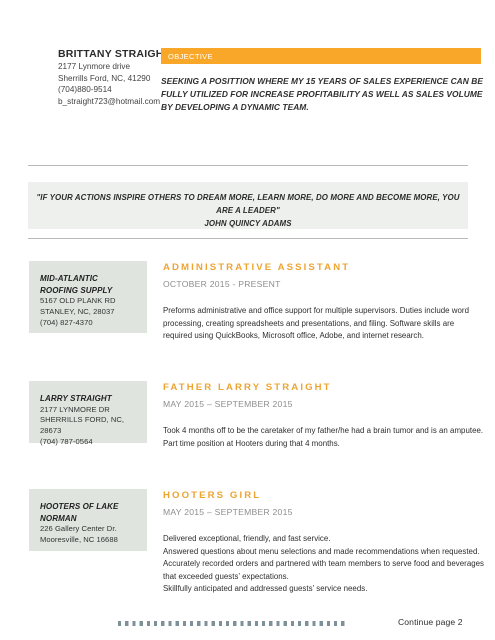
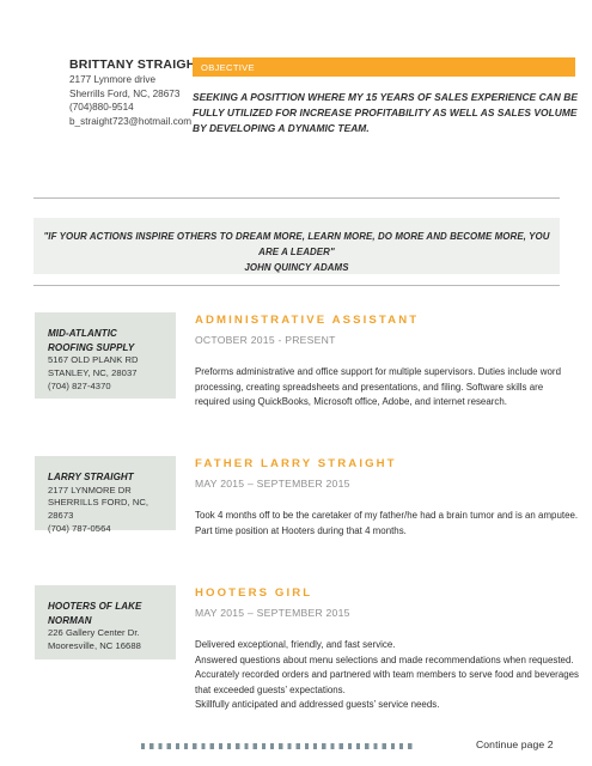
  BRITTANY STRAIGH
  2177 Lynmore drive
- Sherrills Ford, NC, 41290
+ Sherrills Ford, NC, 28673
  (704)880-9514
  b_straight723@hotmail.com
  OBJECTIVE
  SEEKING A POSITTION WHERE MY 15 YEARS OF SALES EXPERIENCE CAN BE FULLY UTILIZED FOR INCREASE PROFITABILITY AS WELL AS SALES VOLUME BY DEVELOPING A DYNAMIC TEAM.
  "IF YOUR ACTIONS INSPIRE OTHERS TO DREAM MORE, LEARN MORE, DO MORE AND BECOME MORE, YOU ARE A LEADER"
  JOHN QUINCY ADAMS
  MID-ATLANTIC ROOFING SUPPLY
  5167 OLD PLANK RD
  STANLEY, NC, 28037
  (704) 827-4370
  ADMINISTRATIVE ASSISTANT
  OCTOBER 2015 - PRESENT
  Preforms administrative and office support for multiple supervisors. Duties include word processing, creating spreadsheets and presentations, and filing. Software skills are required using QuickBooks, Microsoft office, Adobe, and internet research.
  LARRY STRAIGHT
  2177 LYNMORE DR
  SHERRILLS FORD, NC, 28673
  (704) 787-0564
  FATHER LARRY STRAIGHT
  MAY 2015 – SEPTEMBER 2015
  Took 4 months off to be the caretaker of my father/he had a brain tumor and is an amputee. Part time position at Hooters during that 4 months.
  HOOTERS OF LAKE NORMAN
  226 Gallery Center Dr.
  Mooresville, NC 16688
  HOOTERS GIRL
  MAY 2015 – SEPTEMBER 2015
  Delivered exceptional, friendly, and fast service.
  Answered questions about menu selections and made recommendations when requested. Accurately recorded orders and partnered with team members to serve food and beverages that exceeded guests’ expectations.
  Skillfully anticipated and addressed guests’ service needs.
  Continue page 2
